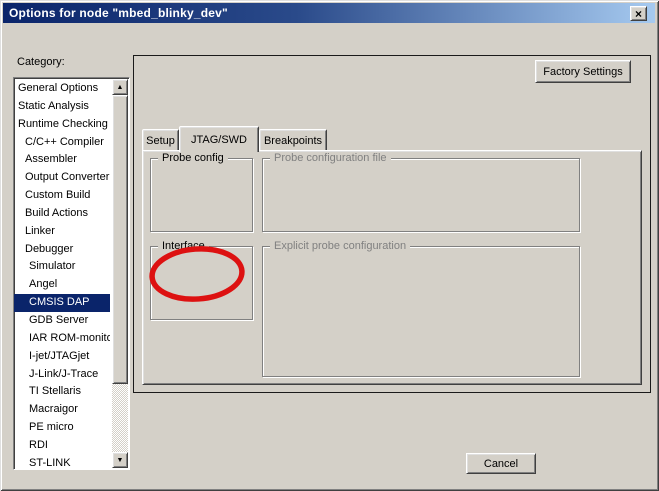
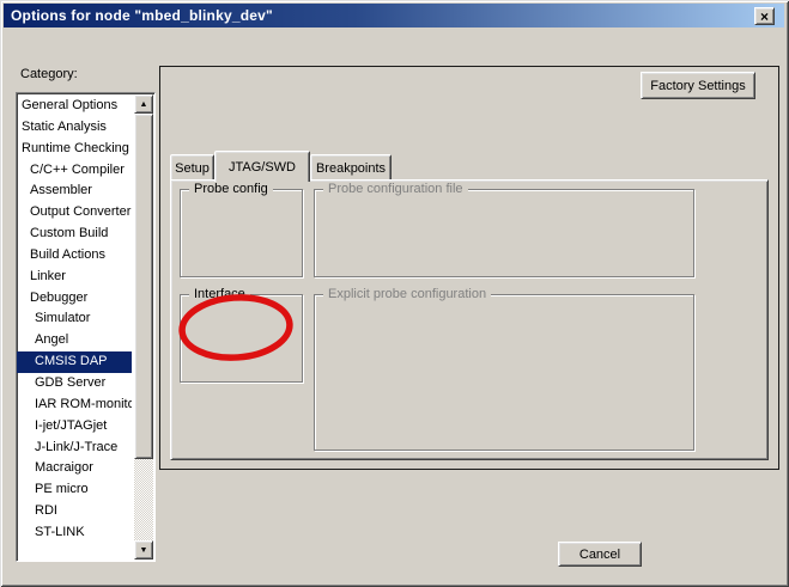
  Options for node "mbed_blinky_dev"
  ×
  Category:
  General Options
  Static Analysis
  Runtime Checking
  C/C++ Compiler
  Assembler
  Output Converter
  Custom Build
  Build Actions
  Linker
  Debugger
  Simulator
  Angel
  CMSIS DAP
  GDB Server
  IAR ROM-monito
  I-jet/JTAGjet
  J-Link/J-Trace
- TI Stellaris
  Macraigor
  PE micro
  RDI
  ST-LINK
  Factory Settings
  Setup
  JTAG/SWD
  Breakpoints
  Probe config
  Probe configuration file
  Interface
  Explicit probe configuration
  Cancel
